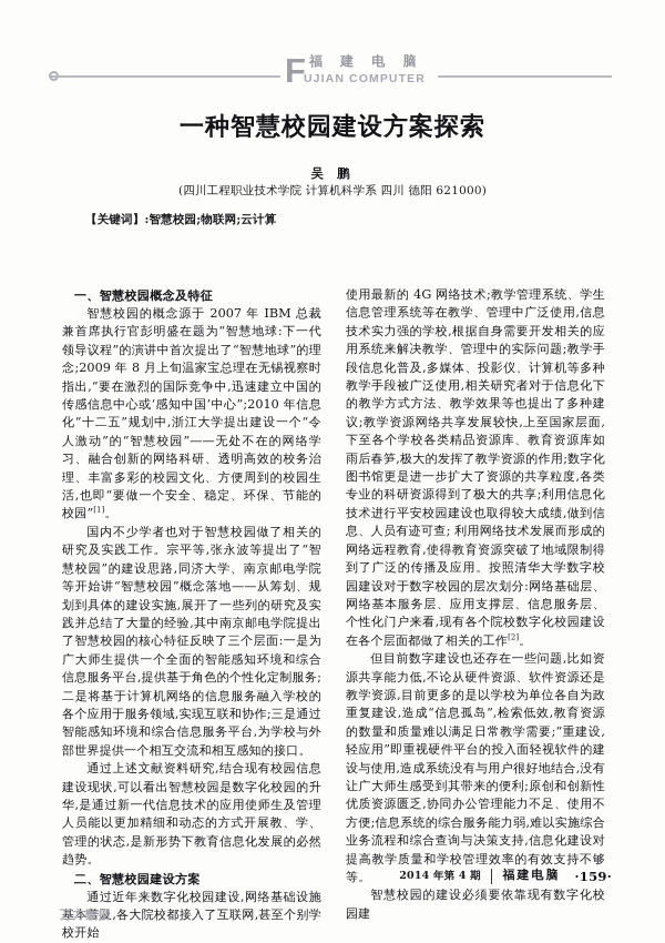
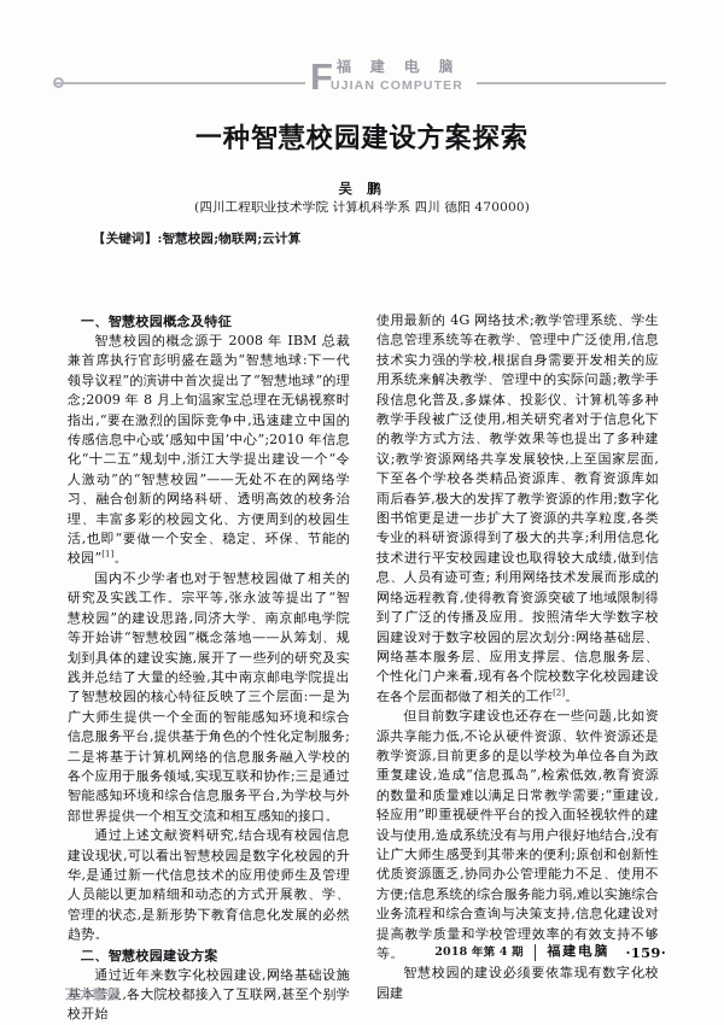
  F
  福 建 电 脑
  UJIAN COMPUTER
  一种智慧校园建设方案探索
  吴 鹏
- (四川工程职业技术学院 计算机科学系 四川 德阳 621000)
+ (四川工程职业技术学院 计算机科学系 四川 德阳 470000)
  【关键词】:智慧校园;物联网;云计算
  一、智慧校园概念及特征
- 智慧校园的概念源于 2007 年 IBM 总裁兼首席执行官彭明盛在题为“智慧地球:下一代领导议程”的演讲中首次提出了“智慧地球”的理念;2009 年 8 月上旬温家宝总理在无锡视察时指出,“要在激烈的国际竞争中,迅速建立中国的传感信息中心或‘感知中国’中心”;2010 年信息化“十二五”规划中,浙江大学提出建设一个“令人激动”的“智慧校园”——无处不在的网络学习、融合创新的网络科研、透明高效的校务治理、丰富多彩的校园文化、方便周到的校园生活,也即“要做一个安全、稳定、环保、节能的校园”[1]。
+ 智慧校园的概念源于 2008 年 IBM 总裁兼首席执行官彭明盛在题为“智慧地球:下一代领导议程”的演讲中首次提出了“智慧地球”的理念;2009 年 8 月上旬温家宝总理在无锡视察时指出,“要在激烈的国际竞争中,迅速建立中国的传感信息中心或‘感知中国’中心”;2010 年信息化“十二五”规划中,浙江大学提出建设一个“令人激动”的“智慧校园”——无处不在的网络学习、融合创新的网络科研、透明高效的校务治理、丰富多彩的校园文化、方便周到的校园生活,也即“要做一个安全、稳定、环保、节能的校园”[1]。
  国内不少学者也对于智慧校园做了相关的研究及实践工作。宗平等,张永波等提出了“智慧校园”的建设思路,同济大学、南京邮电学院等开始讲“智慧校园”概念落地——从筹划、规划到具体的建设实施,展开了一些列的研究及实践并总结了大量的经验,其中南京邮电学院提出了智慧校园的核心特征反映了三个层面:一是为广大师生提供一个全面的智能感知环境和综合信息服务平台,提供基于角色的个性化定制服务; 二是将基于计算机网络的信息服务融入学校的各个应用于服务领域,实现互联和协作;三是通过智能感知环境和综合信息服务平台,为学校与外部世界提供一个相互交流和相互感知的接口。
  通过上述文献资料研究,结合现有校园信息建设现状,可以看出智慧校园是数字化校园的升华,是通过新一代信息技术的应用使师生及管理人员能以更加精细和动态的方式开展教、学、管理的状态,是新形势下教育信息化发展的必然趋势。
  二、智慧校园建设方案
  通过近年来数字化校园建设,网络基础设施基本普及,各大院校都接入了互联网,甚至个别学校开始
  使用最新的 4G 网络技术;教学管理系统、学生信息管理系统等在教学、管理中广泛使用,信息技术实力强的学校,根据自身需要开发相关的应用系统来解决教学、管理中的实际问题;教学手段信息化普及,多媒体、投影仪、计算机等多种教学手段被广泛使用,相关研究者对于信息化下的教学方式方法、教学效果等也提出了多种建议;教学资源网络共享发展较快,上至国家层面,下至各个学校各类精品资源库、教育资源库如雨后春笋,极大的发挥了教学资源的作用;数字化图书馆更是进一步扩大了资源的共享粒度,各类专业的科研资源得到了极大的共享;利用信息化技术进行平安校园建设也取得较大成绩,做到信息、人员有迹可查; 利用网络技术发展而形成的网络远程教育,使得教育资源突破了地域限制得到了广泛的传播及应用。按照清华大学数字校园建设对于数字校园的层次划分:网络基础层、网络基本服务层、应用支撑层、信息服务层、个性化门户来看,现有各个院校数字化校园建设在各个层面都做了相关的工作[2]。
  但目前数字建设也还存在一些问题,比如资源共享能力低,不论从硬件资源、软件资源还是教学资源,目前更多的是以学校为单位各自为政重复建设,造成“信息孤岛”,检索低效,教育资源的数量和质量难以满足日常教学需要;“重建设,轻应用”即重视硬件平台的投入面轻视软件的建设与使用,造成系统没有与用户很好地结合,没有让广大师生感受到其带来的便利;原创和创新性优质资源匮乏,协同办公管理能力不足、使用不方便;信息系统的综合服务能力弱,难以实施综合业务流程和综合查询与决策支持,信息化建设对提高教学质量和学校管理效率的有效支持不够等。
  智慧校园的建设必须要依靠现有数字化校园建
- 2014 年第 4 期
+ 2018 年第 4 期
  福建电脑
  ·159·
  万方数据
